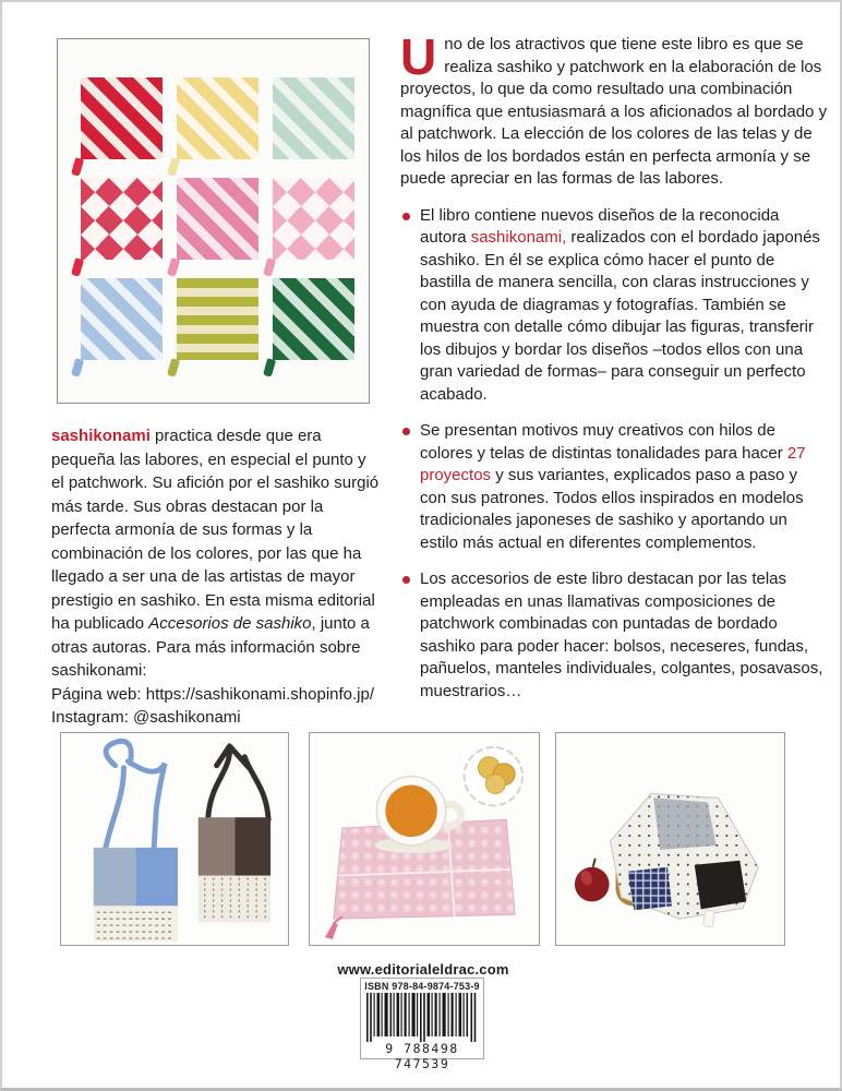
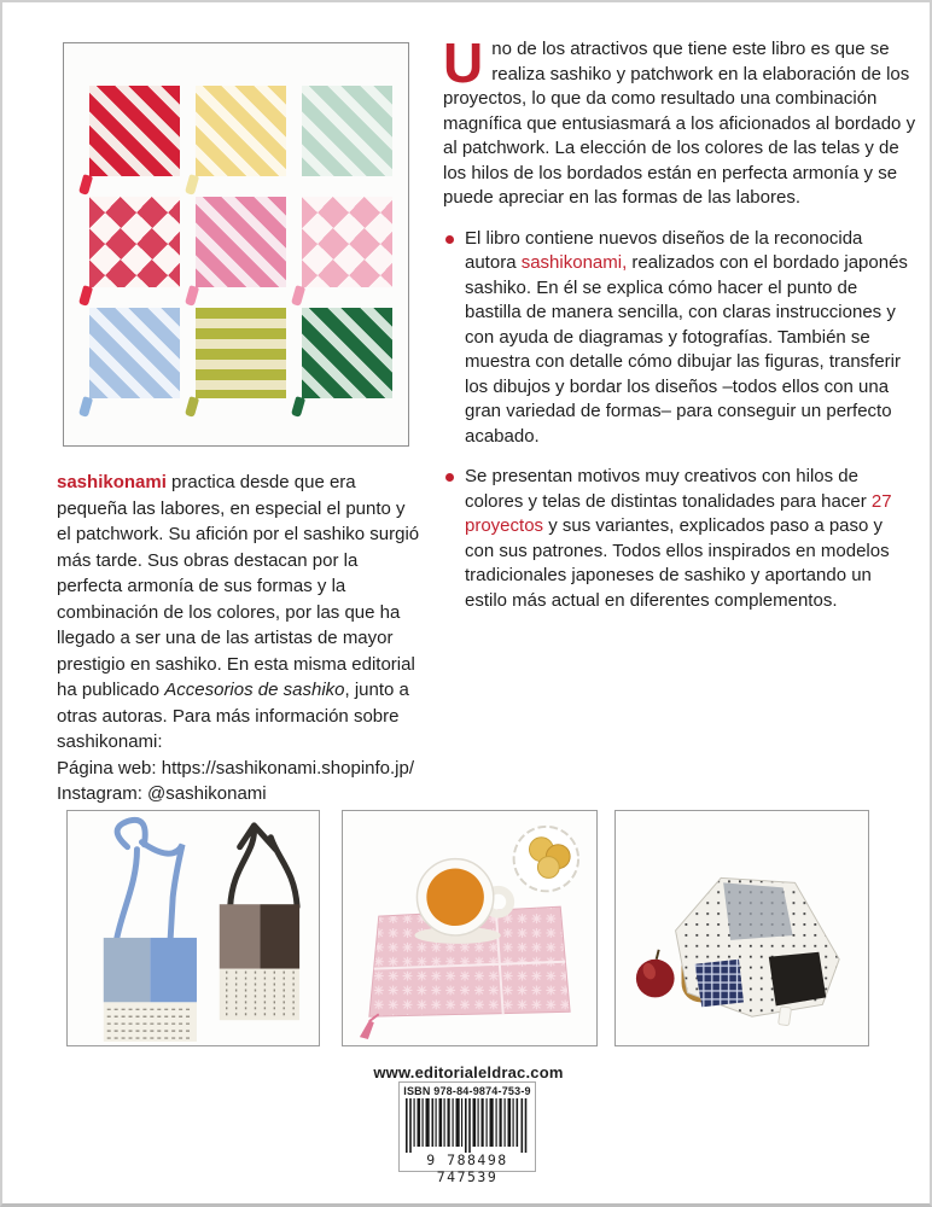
  sashikonami practica desde que era pequeña las labores, en especial el punto y el patchwork. Su afición por el sashiko surgió más tarde. Sus obras destacan por la perfecta armonía de sus formas y la combinación de los colores, por las que ha llegado a ser una de las artistas de mayor prestigio en sashiko. En esta misma editorial ha publicado Accesorios de sashiko, junto a otras autoras. Para más información sobre sashikonami:
  Página web: https://sashikonami.shopinfo.jp/
  Instagram: @sashikonami
  U
  no de los atractivos que tiene este libro es que se realiza sashiko y patchwork en la elaboración de los proyectos, lo que da como resultado una combinación magnífica que entusiasmará a los aficionados al bordado y al patchwork. La elección de los colores de las telas y de los hilos de los bordados están en perfecta armonía y se puede apreciar en las formas de las labores.
  El libro contiene nuevos diseños de la reconocida autora sashikonami, realizados con el bordado japonés sashiko. En él se explica cómo hacer el punto de bastilla de manera sencilla, con claras instrucciones y con ayuda de diagramas y fotografías. También se muestra con detalle cómo dibujar las figuras, transferir los dibujos y bordar los diseños –todos ellos con una gran variedad de formas– para conseguir un perfecto acabado.
  Se presentan motivos muy creativos con hilos de colores y telas de distintas tonalidades para hacer 27 proyectos y sus variantes, explicados paso a paso y con sus patrones. Todos ellos inspirados en modelos tradicionales japoneses de sashiko y aportando un estilo más actual en diferentes complementos.
- Los accesorios de este libro destacan por las telas empleadas en unas llamativas composiciones de patchwork combinadas con puntadas de bordado sashiko para poder hacer: bolsos, neceseres, fundas, pañuelos, manteles individuales, colgantes, posavasos, muestrarios…
  www.editorialeldrac.com
  ISBN 978-84-9874-753-9
  9 788498 747539
